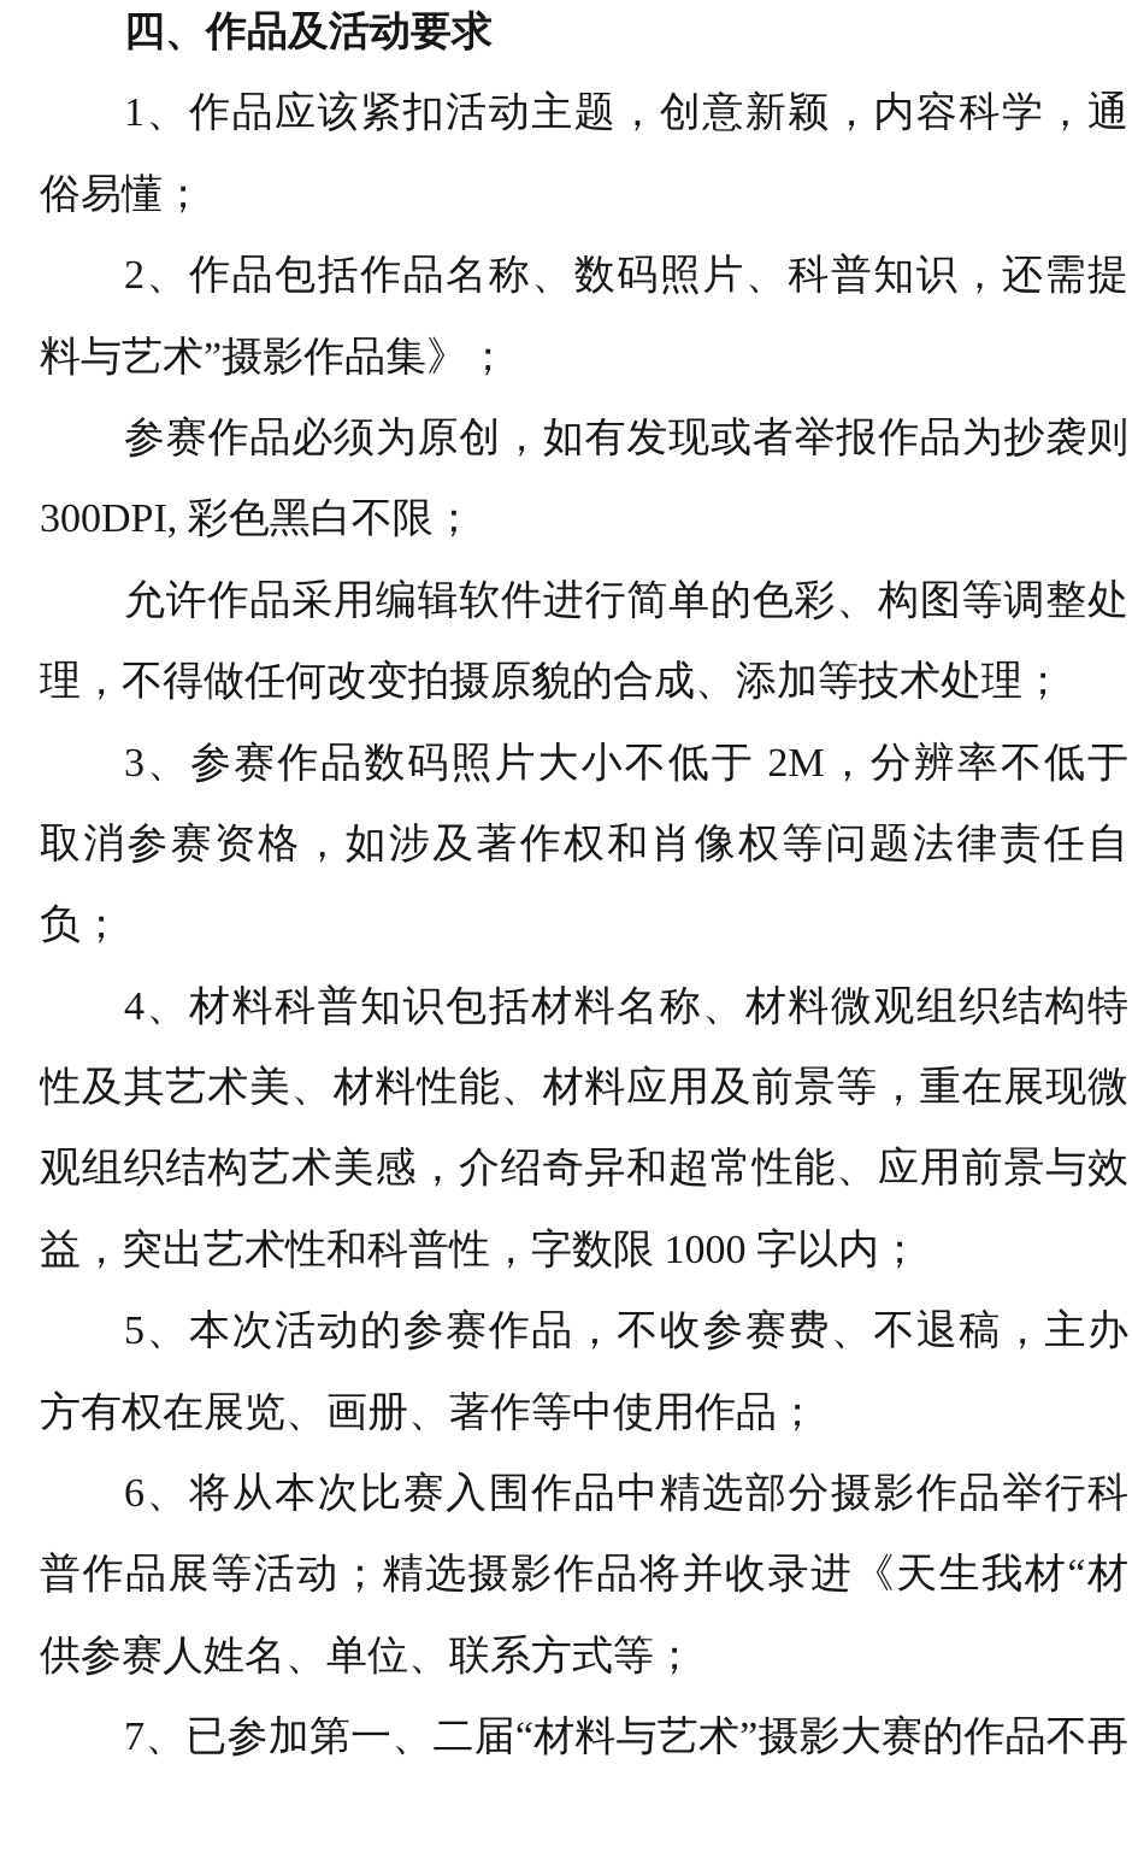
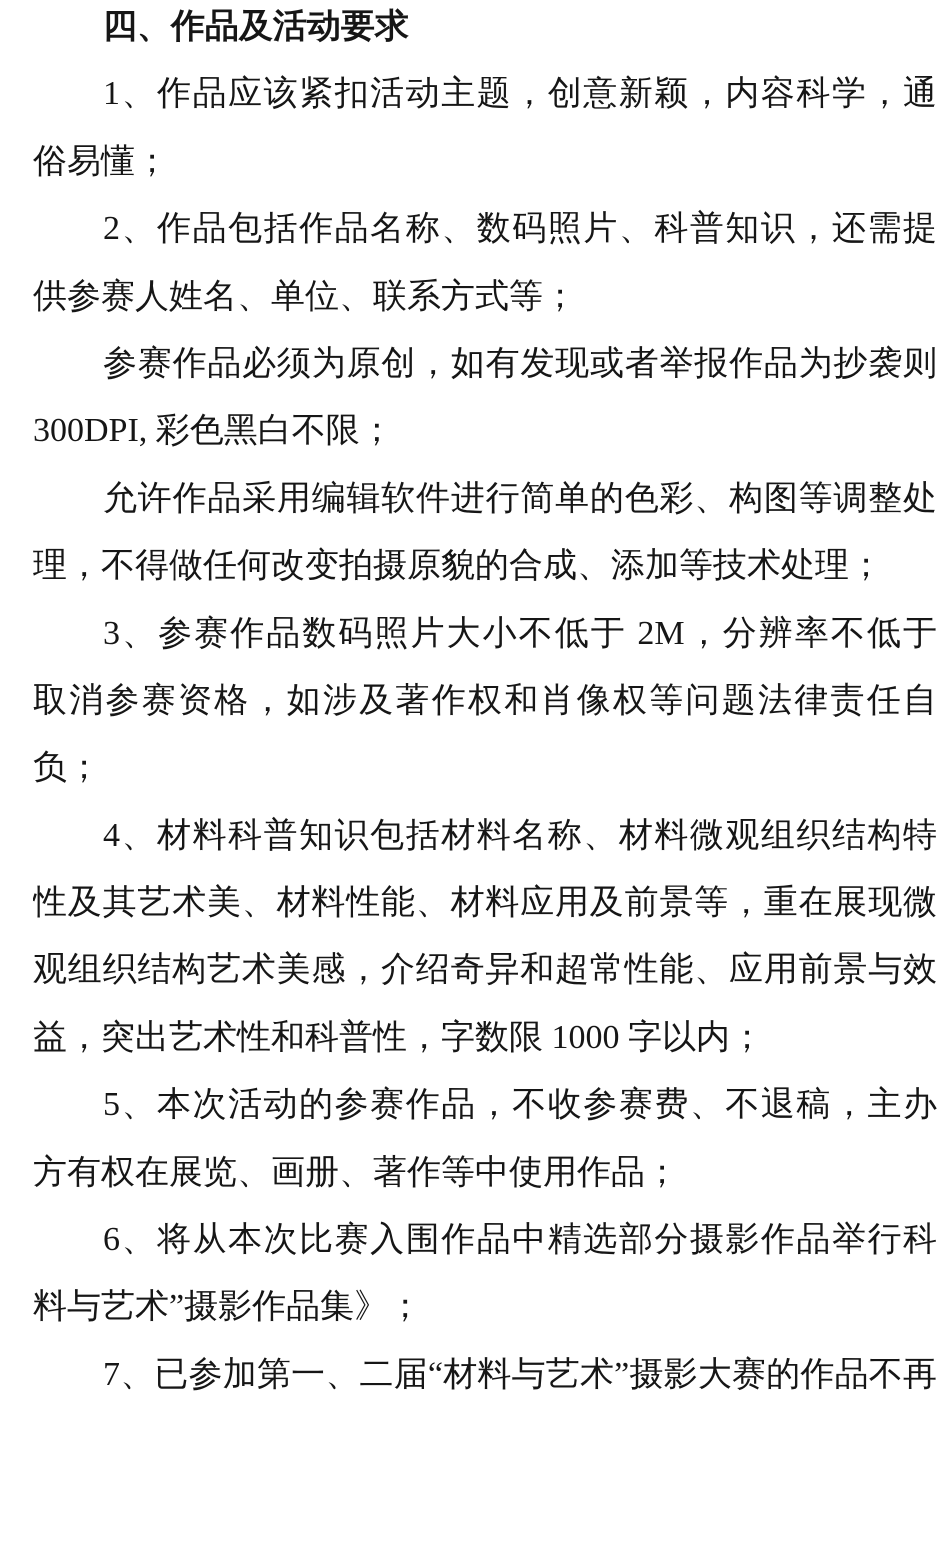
  四、作品及活动要求
  1、作品应该紧扣活动主题，创意新颖，内容科学，通
  俗易懂；
  2、作品包括作品名称、数码照片、科普知识，还需提
- 料与艺术”摄影作品集》；
+ 供参赛人姓名、单位、联系方式等；
  参赛作品必须为原创，如有发现或者举报作品为抄袭则
  300DPI, 彩色黑白不限；
  允许作品采用编辑软件进行简单的色彩、构图等调整处
  理，不得做任何改变拍摄原貌的合成、添加等技术处理；
  3、参赛作品数码照片大小不低于 2M，分辨率不低于
  取消参赛资格，如涉及著作权和肖像权等问题法律责任自
  负；
  4、材料科普知识包括材料名称、材料微观组织结构特
  性及其艺术美、材料性能、材料应用及前景等，重在展现微
  观组织结构艺术美感，介绍奇异和超常性能、应用前景与效
  益，突出艺术性和科普性，字数限 1000 字以内；
  5、本次活动的参赛作品，不收参赛费、不退稿，主办
  方有权在展览、画册、著作等中使用作品；
  6、将从本次比赛入围作品中精选部分摄影作品举行科
- 普作品展等活动；精选摄影作品将并收录进《天生我材“材
- 供参赛人姓名、单位、联系方式等；
+ 料与艺术”摄影作品集》；
  7、已参加第一、二届“材料与艺术”摄影大赛的作品不再
